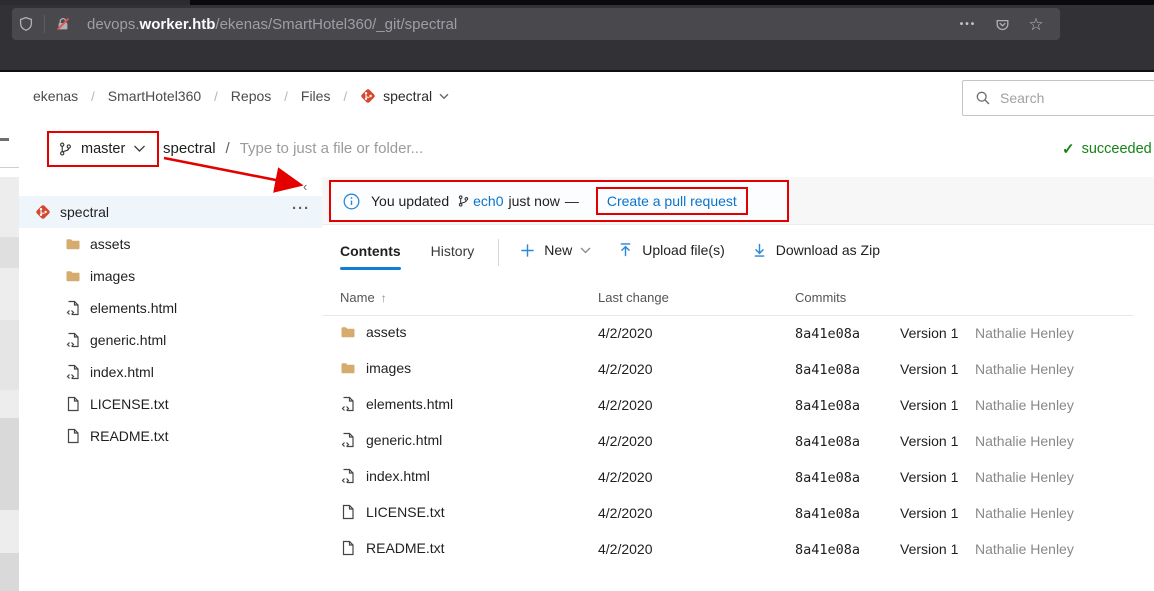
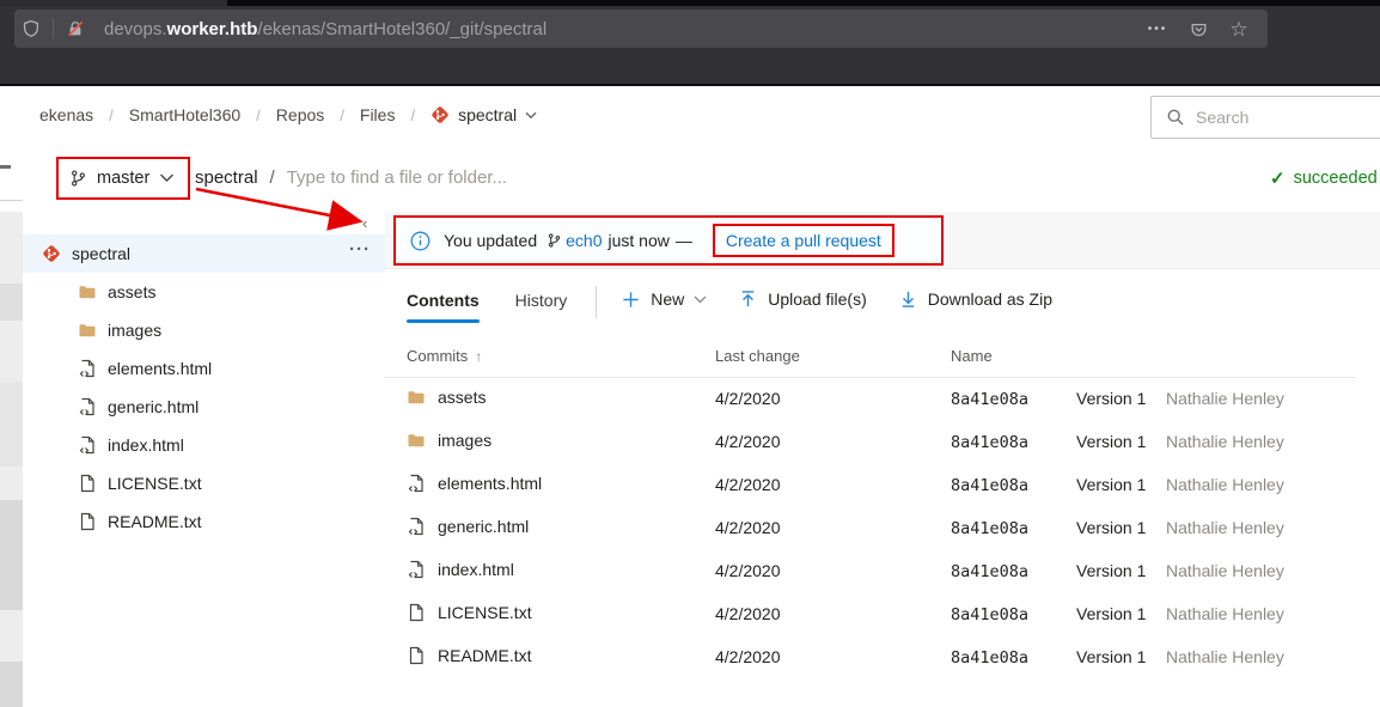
  devops.worker.htb/ekenas/SmartHotel360/_git/spectral
  •••
  ☆
  ekenas
  /
  SmartHotel360
  /
  Repos
  /
  Files
  /
  spectral
  Search
  master
  spectral
  /
- Type to just a file or folder...
+ Type to find a file or folder...
  ✓
  succeeded
  spectral
  ···
  assets
  images
  elements.html
  generic.html
  index.html
  LICENSE.txt
  README.txt
  ‹
  You updated
  ech0
  just now
  —
  Create a pull request
  Contents
  History
  New
  Upload file(s)
  Download as Zip
- Name ↑
+ Commits ↑
  Last change
- Commits
+ Name
  assets
  4/2/2020
  8a41e08a
  Version 1
  Nathalie Henley
  images
  4/2/2020
  8a41e08a
  Version 1
  Nathalie Henley
  elements.html
  4/2/2020
  8a41e08a
  Version 1
  Nathalie Henley
  generic.html
  4/2/2020
  8a41e08a
  Version 1
  Nathalie Henley
  index.html
  4/2/2020
  8a41e08a
  Version 1
  Nathalie Henley
  LICENSE.txt
  4/2/2020
  8a41e08a
  Version 1
  Nathalie Henley
  README.txt
  4/2/2020
  8a41e08a
  Version 1
  Nathalie Henley
